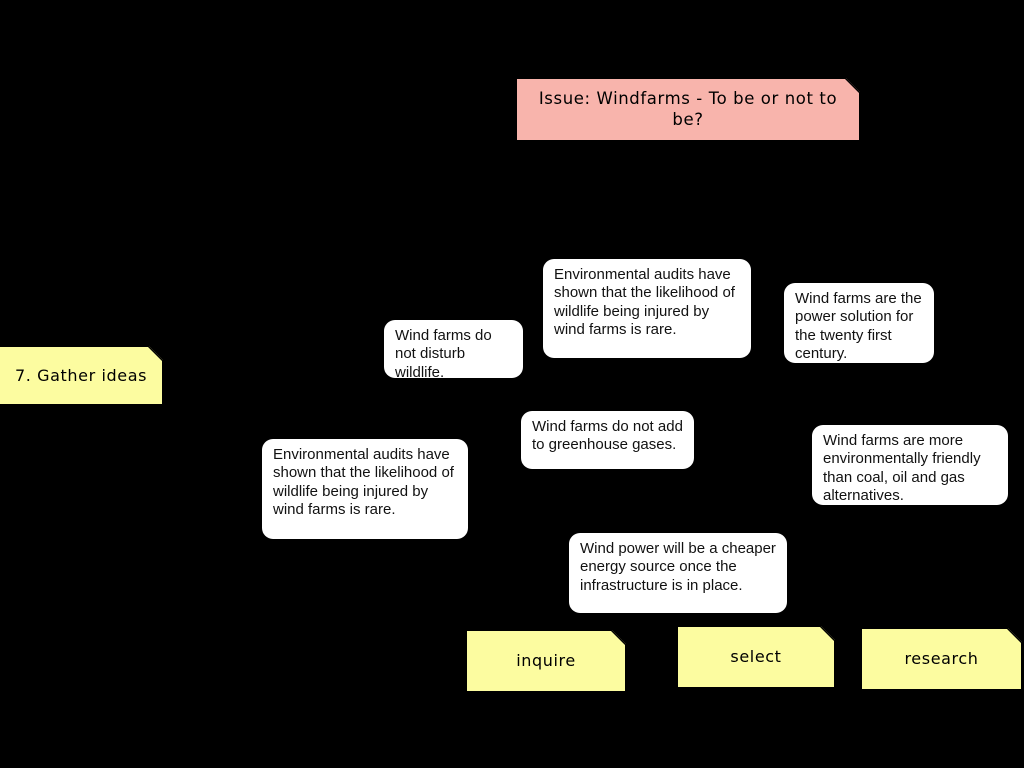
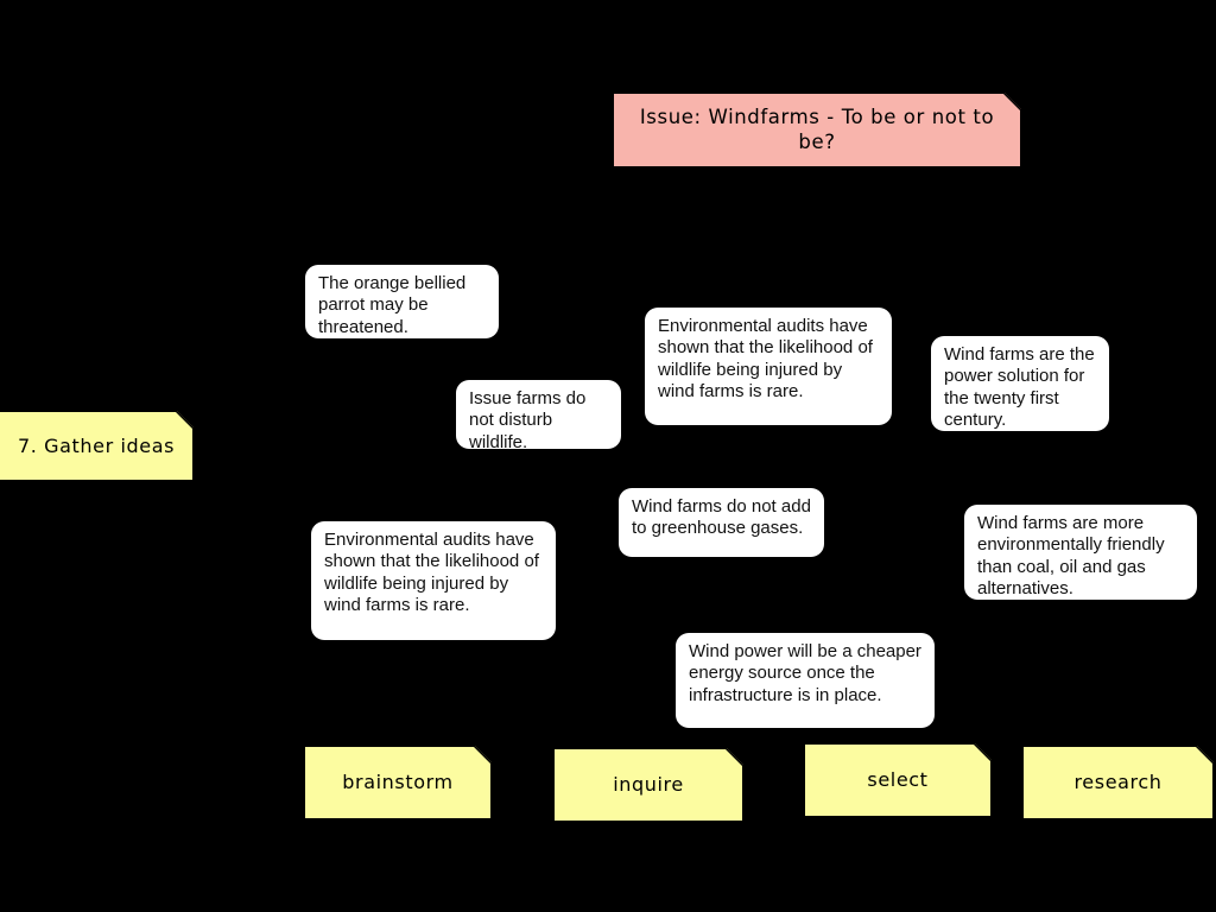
  Issue: Windfarms - To be or not to be?
  7. Gather ideas
+ The orange bellied parrot may be threatened.
  Environmental audits have shown that the likelihood of wildlife being injured by wind farms is rare.
  Wind farms are the power solution for the twenty first century.
- Wind farms do not disturb wildlife.
+ Issue farms do not disturb wildlife.
  Wind farms do not add to greenhouse gases.
  Wind farms are more environmentally friendly than coal, oil and gas alternatives.
  Environmental audits have shown that the likelihood of wildlife being injured by wind farms is rare.
  Wind power will be a cheaper energy source once the infrastructure is in place.
+ brainstorm
  inquire
  select
  research
